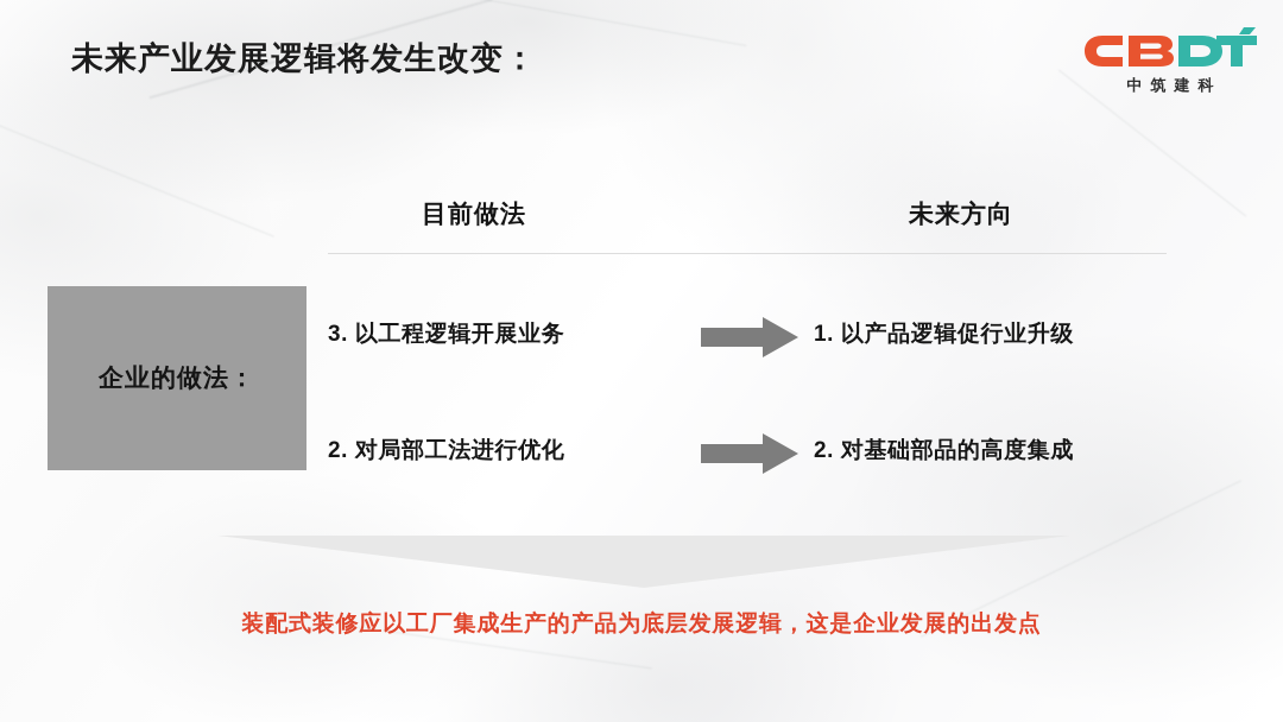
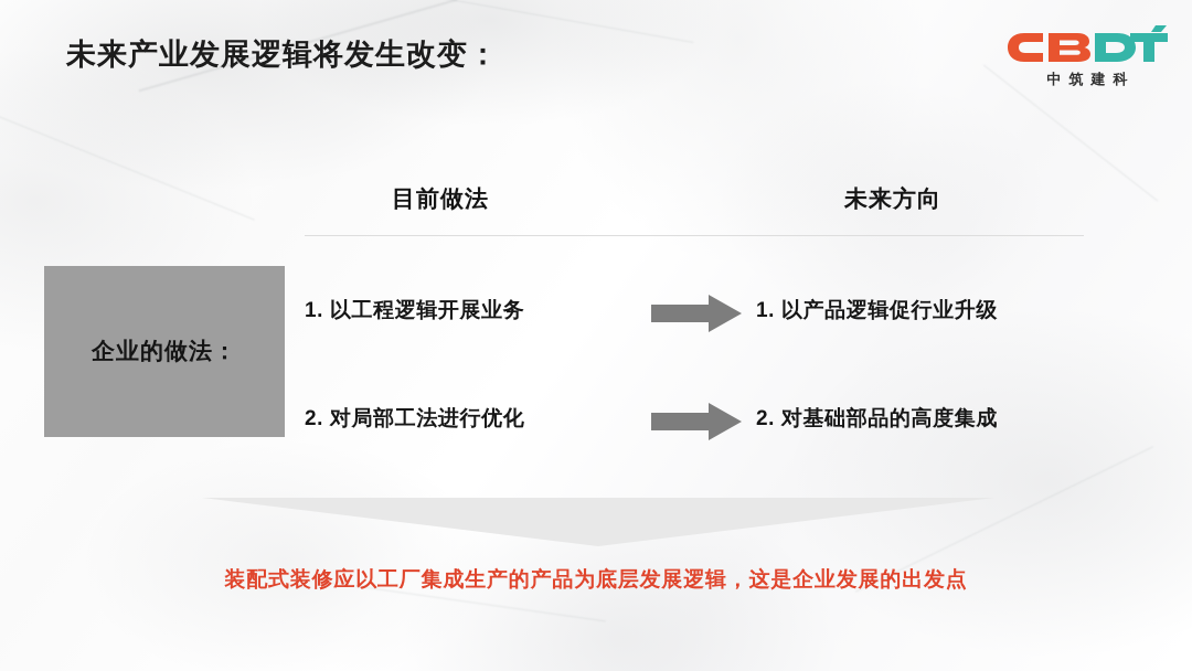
  未来产业发展逻辑将发生改变：
  中筑建科
  目前做法
  未来方向
  企业的做法：
- 3. 以工程逻辑开展业务
+ 1. 以工程逻辑开展业务
  1. 以产品逻辑促行业升级
  2. 对局部工法进行优化
  2. 对基础部品的高度集成
  装配式装修应以工厂集成生产的产品为底层发展逻辑，这是企业发展的出发点
